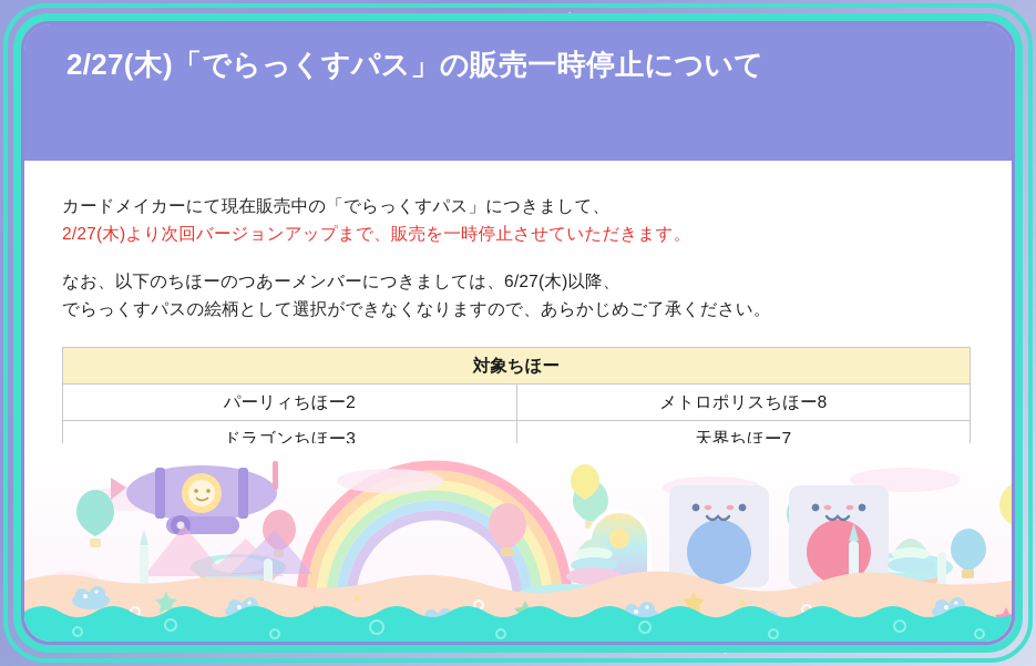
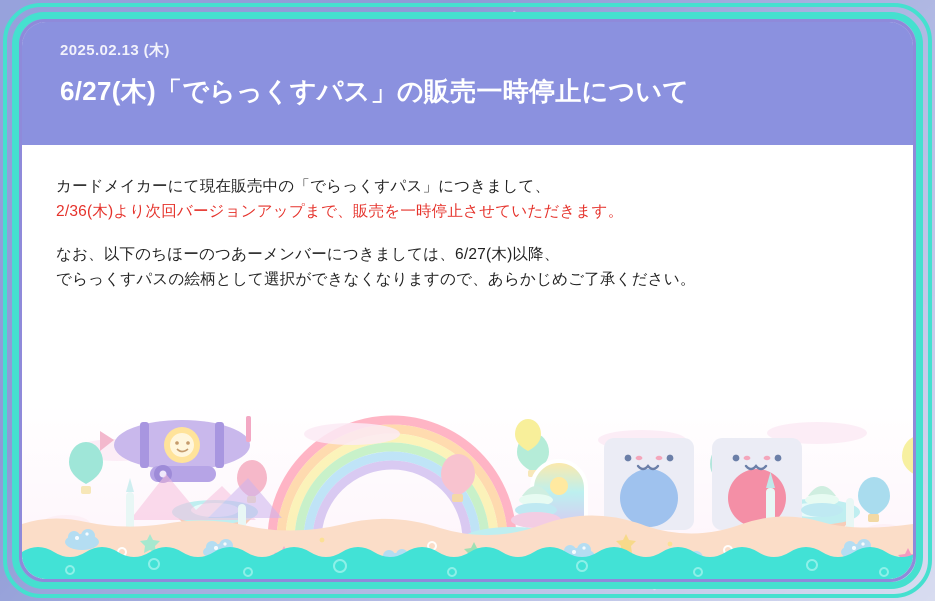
+ 2025.02.13 (木)
- 2/27(木)「でらっくすパス」の販売一時停止について
+ 6/27(木)「でらっくすパス」の販売一時停止について
  カードメイカーにて現在販売中の「でらっくすパス」につきまして、
- 2/27(木)より次回バージョンアップまで、販売を一時停止させていただきます。
+ 2/36(木)より次回バージョンアップまで、販売を一時停止させていただきます。
  なお、以下のちほーのつあーメンバーにつきましては、6/27(木)以降、
  でらっくすパスの絵柄として選択ができなくなりますので、あらかじめご了承ください。
- 対象ちほー
- パーリィちほー2	メトロポリスちほー8
- ドラゴンちほー3	天界ちほー7
